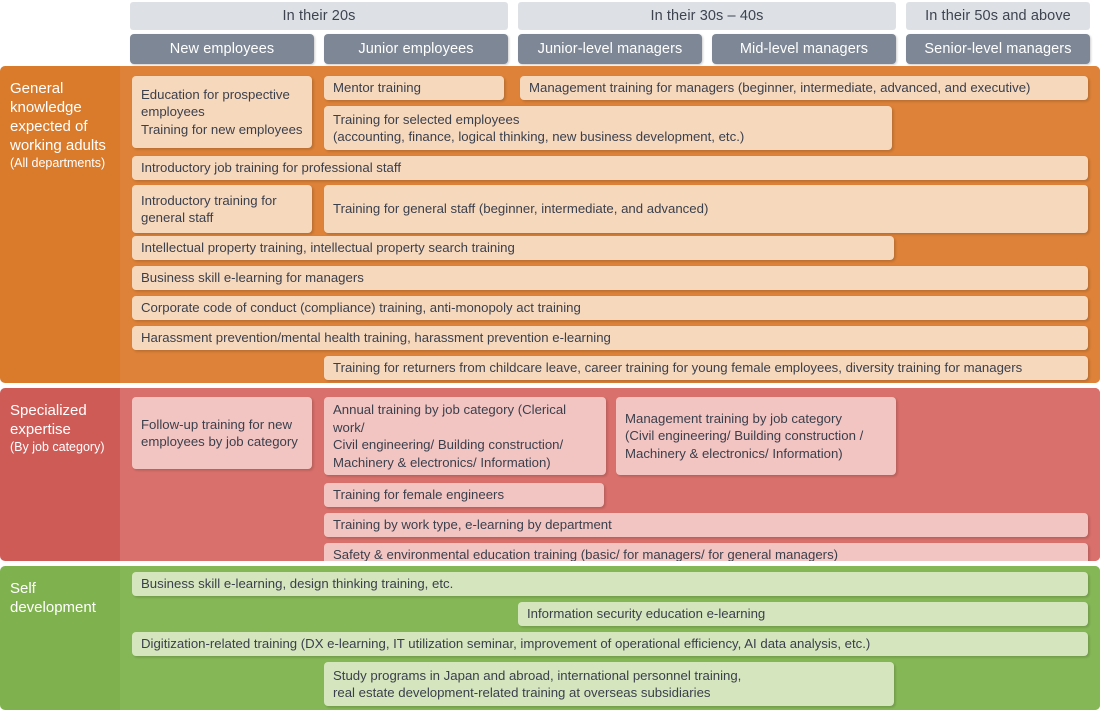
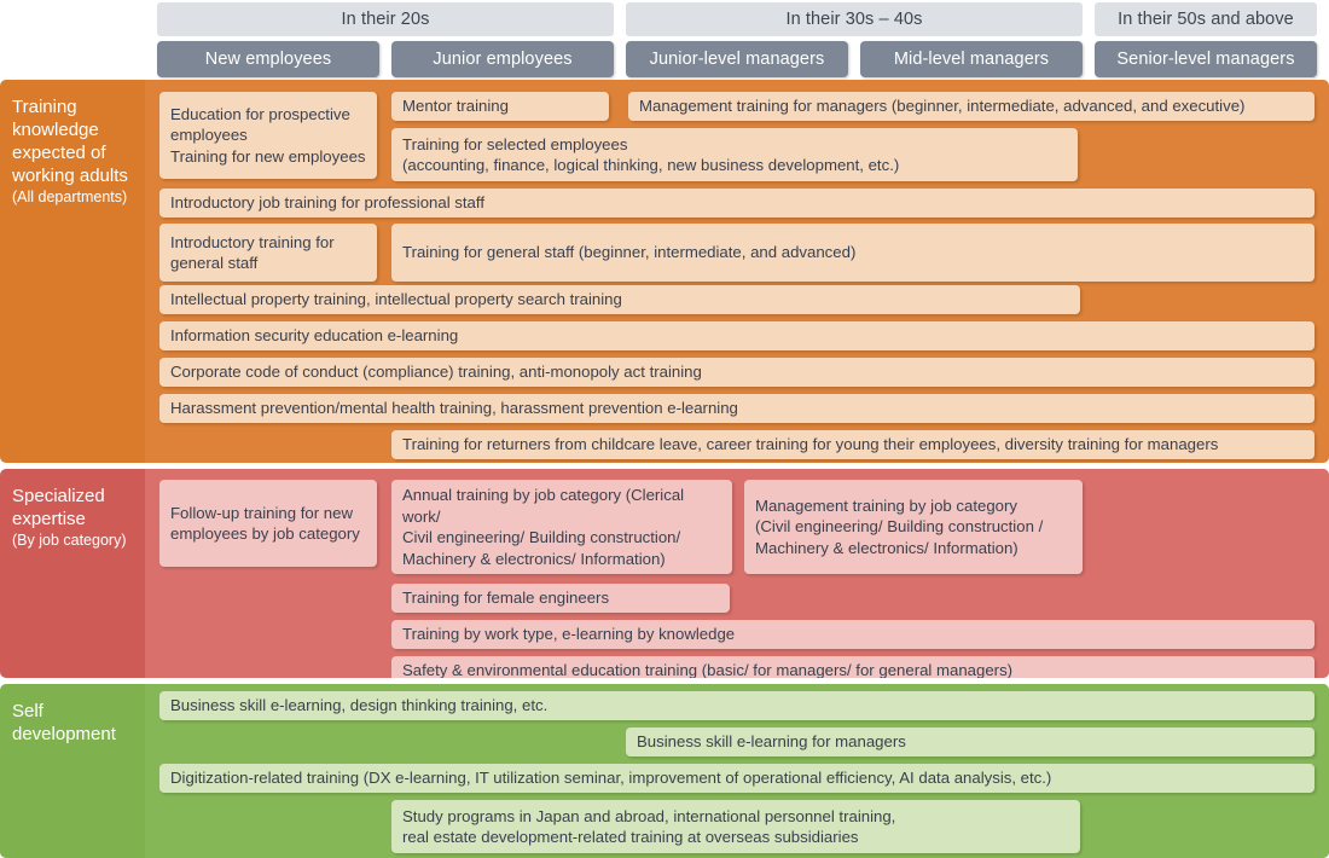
  In their 20s
  In their 30s – 40s
  In their 50s and above
  New employees
  Junior employees
  Junior-level managers
  Mid-level managers
  Senior-level managers
- General knowledge expected of working adults
+ Training knowledge expected of working adults
  (All departments)
  Education for prospective employees
  Training for new employees
  Mentor training
  Management training for managers (beginner, intermediate, advanced, and executive)
  Training for selected employees
  (accounting, finance, logical thinking, new business development, etc.)
  Introductory job training for professional staff
  Introductory training for general staff
  Training for general staff (beginner, intermediate, and advanced)
  Intellectual property training, intellectual property search training
- Business skill e-learning for managers
+ Information security education e-learning
  Corporate code of conduct (compliance) training, anti-monopoly act training
  Harassment prevention/mental health training, harassment prevention e-learning
- Training for returners from childcare leave, career training for young female employees, diversity training for managers
+ Training for returners from childcare leave, career training for young their employees, diversity training for managers
  Specialized expertise
  (By job category)
  Follow-up training for new employees by job category
  Annual training by job category (Clerical work/
  Civil engineering/ Building construction/
  Machinery & electronics/ Information)
  Management training by job category
  (Civil engineering/ Building construction /
  Machinery & electronics/ Information)
  Training for female engineers
- Training by work type, e-learning by department
+ Training by work type, e-learning by knowledge
  Safety & environmental education training (basic/ for managers/ for general managers)
  Self development
  Business skill e-learning, design thinking training, etc.
- Information security education e-learning
+ Business skill e-learning for managers
  Digitization-related training (DX e-learning, IT utilization seminar, improvement of operational efficiency, AI data analysis, etc.)
  Study programs in Japan and abroad, international personnel training,
  real estate development-related training at overseas subsidiaries
